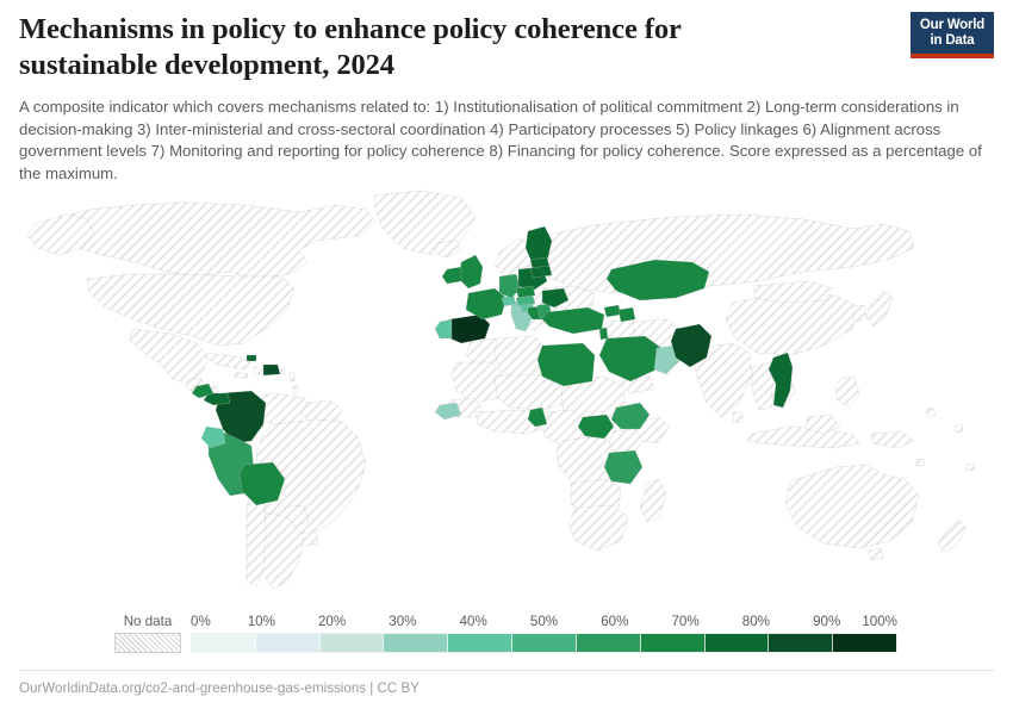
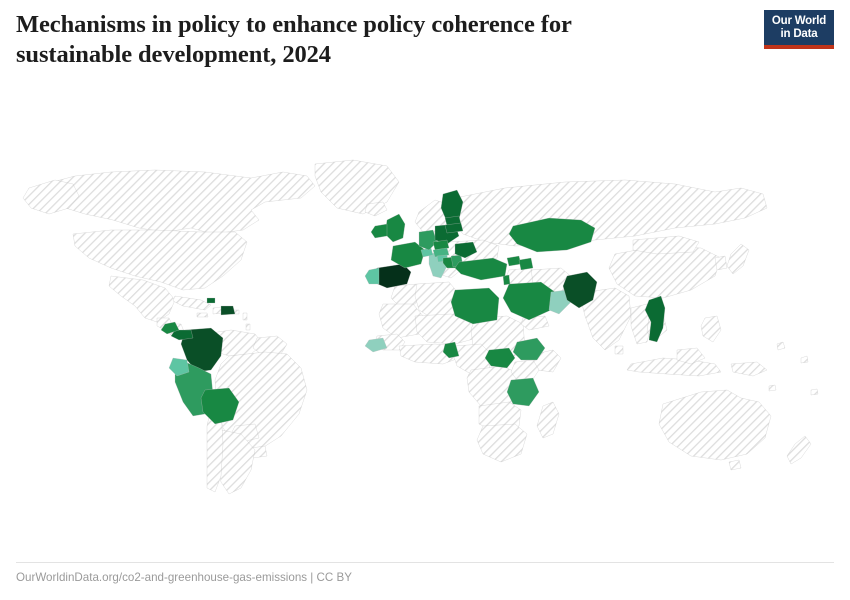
  Mechanisms in policy to enhance policy coherence for sustainable development, 2024
  Our World
  in Data
- A composite indicator which covers mechanisms related to: 1) Institutionalisation of political commitment 2) Long-term considerations in decision-making 3) Inter-ministerial and cross-sectoral coordination 4) Participatory processes 5) Policy linkages 6) Alignment across government levels 7) Monitoring and reporting for policy coherence 8) Financing for policy coherence. Score expressed as a percentage of the maximum.
- No data
- 0%
- 10%
- 20%
- 30%
- 40%
- 50%
- 60%
- 70%
- 80%
- 90%
- 100%
  OurWorldinData.org/co2-and-greenhouse-gas-emissions | CC BY
